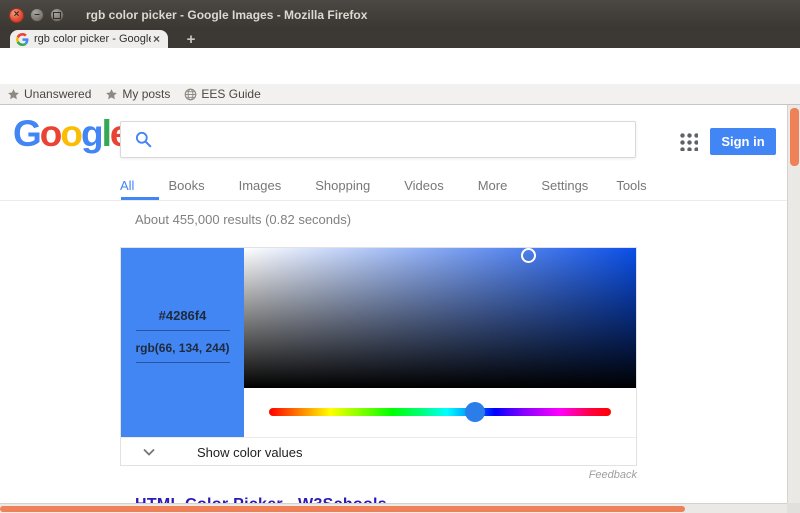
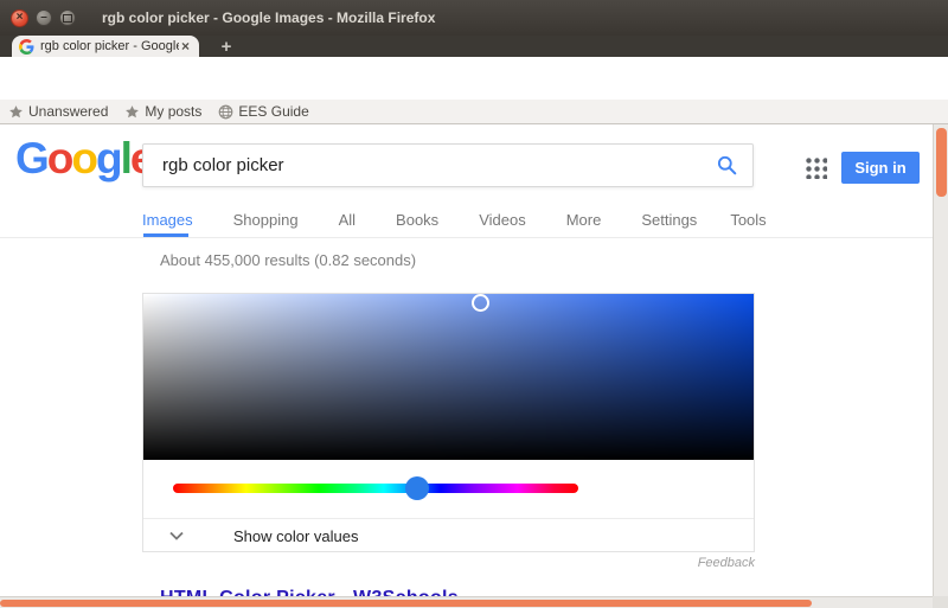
  rgb color picker - Google Images - Mozilla Firefox
  rgb color picker - Googl
  ×
  Unanswered
  My posts
  EES Guide
  Googl
+ rgb color picker
  Sign in
- All
+ Images
- Books
+ Shopping
- Images
+ All
- Shopping
+ Books
  Videos
  More
  Settings
  Tools
  About 455,000 results (0.82 seconds)
- #4286f4
- rgb(66, 134, 244)
  Show color values
  Feedback
